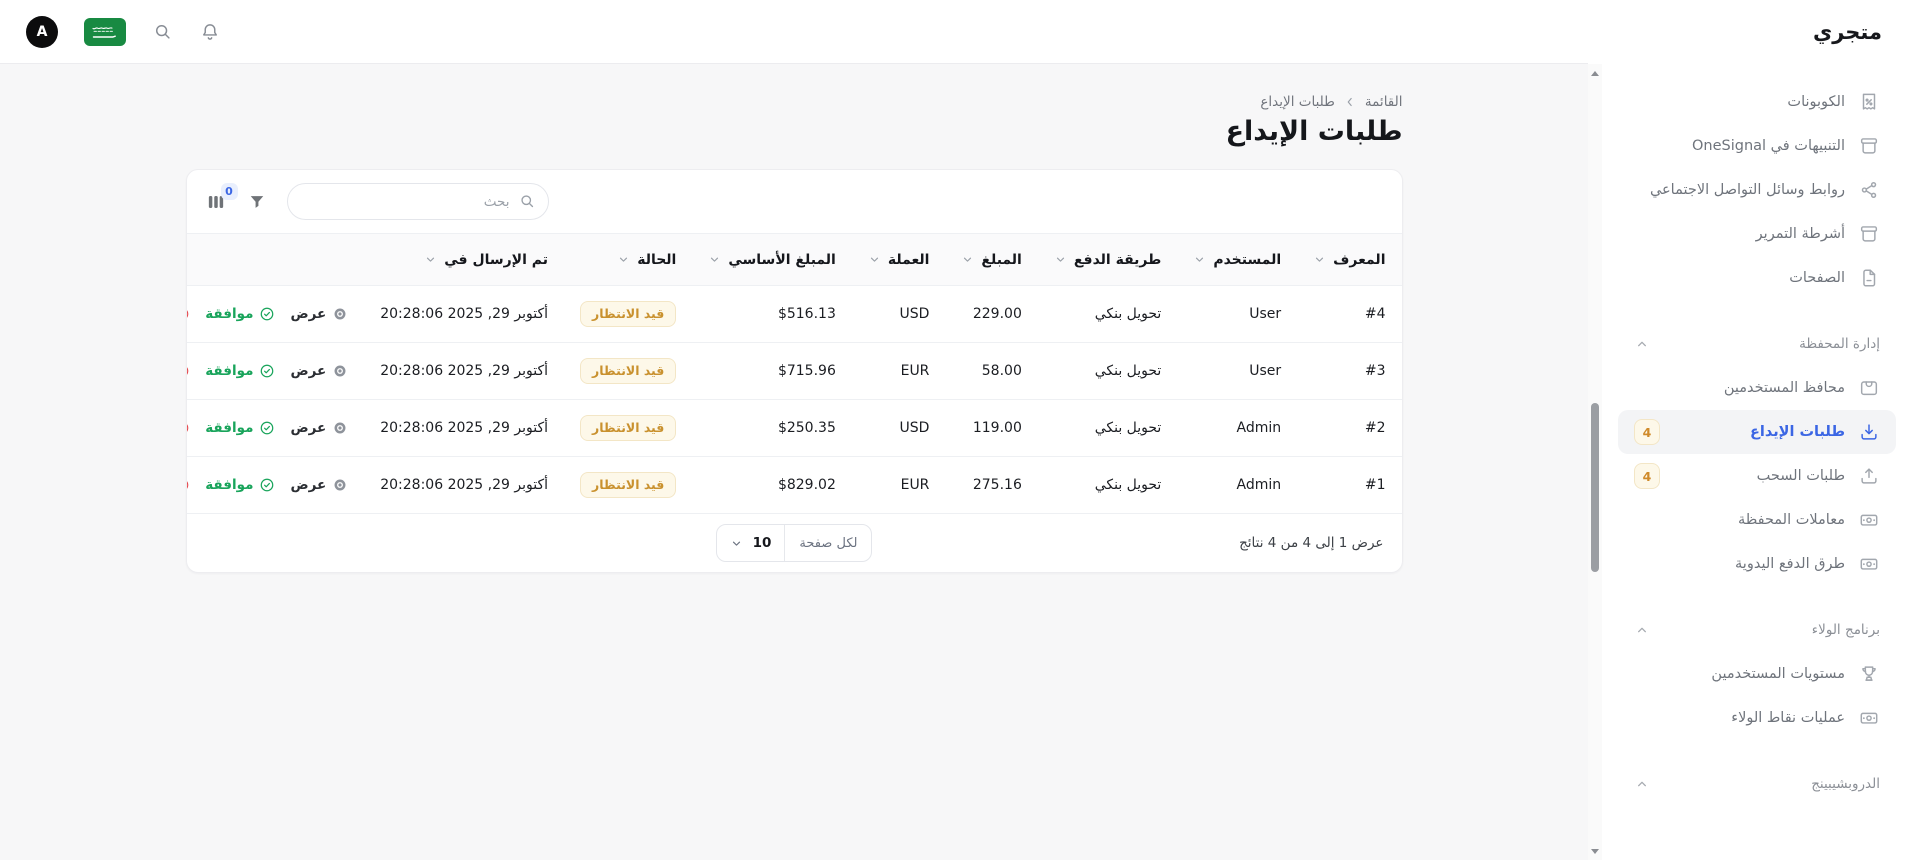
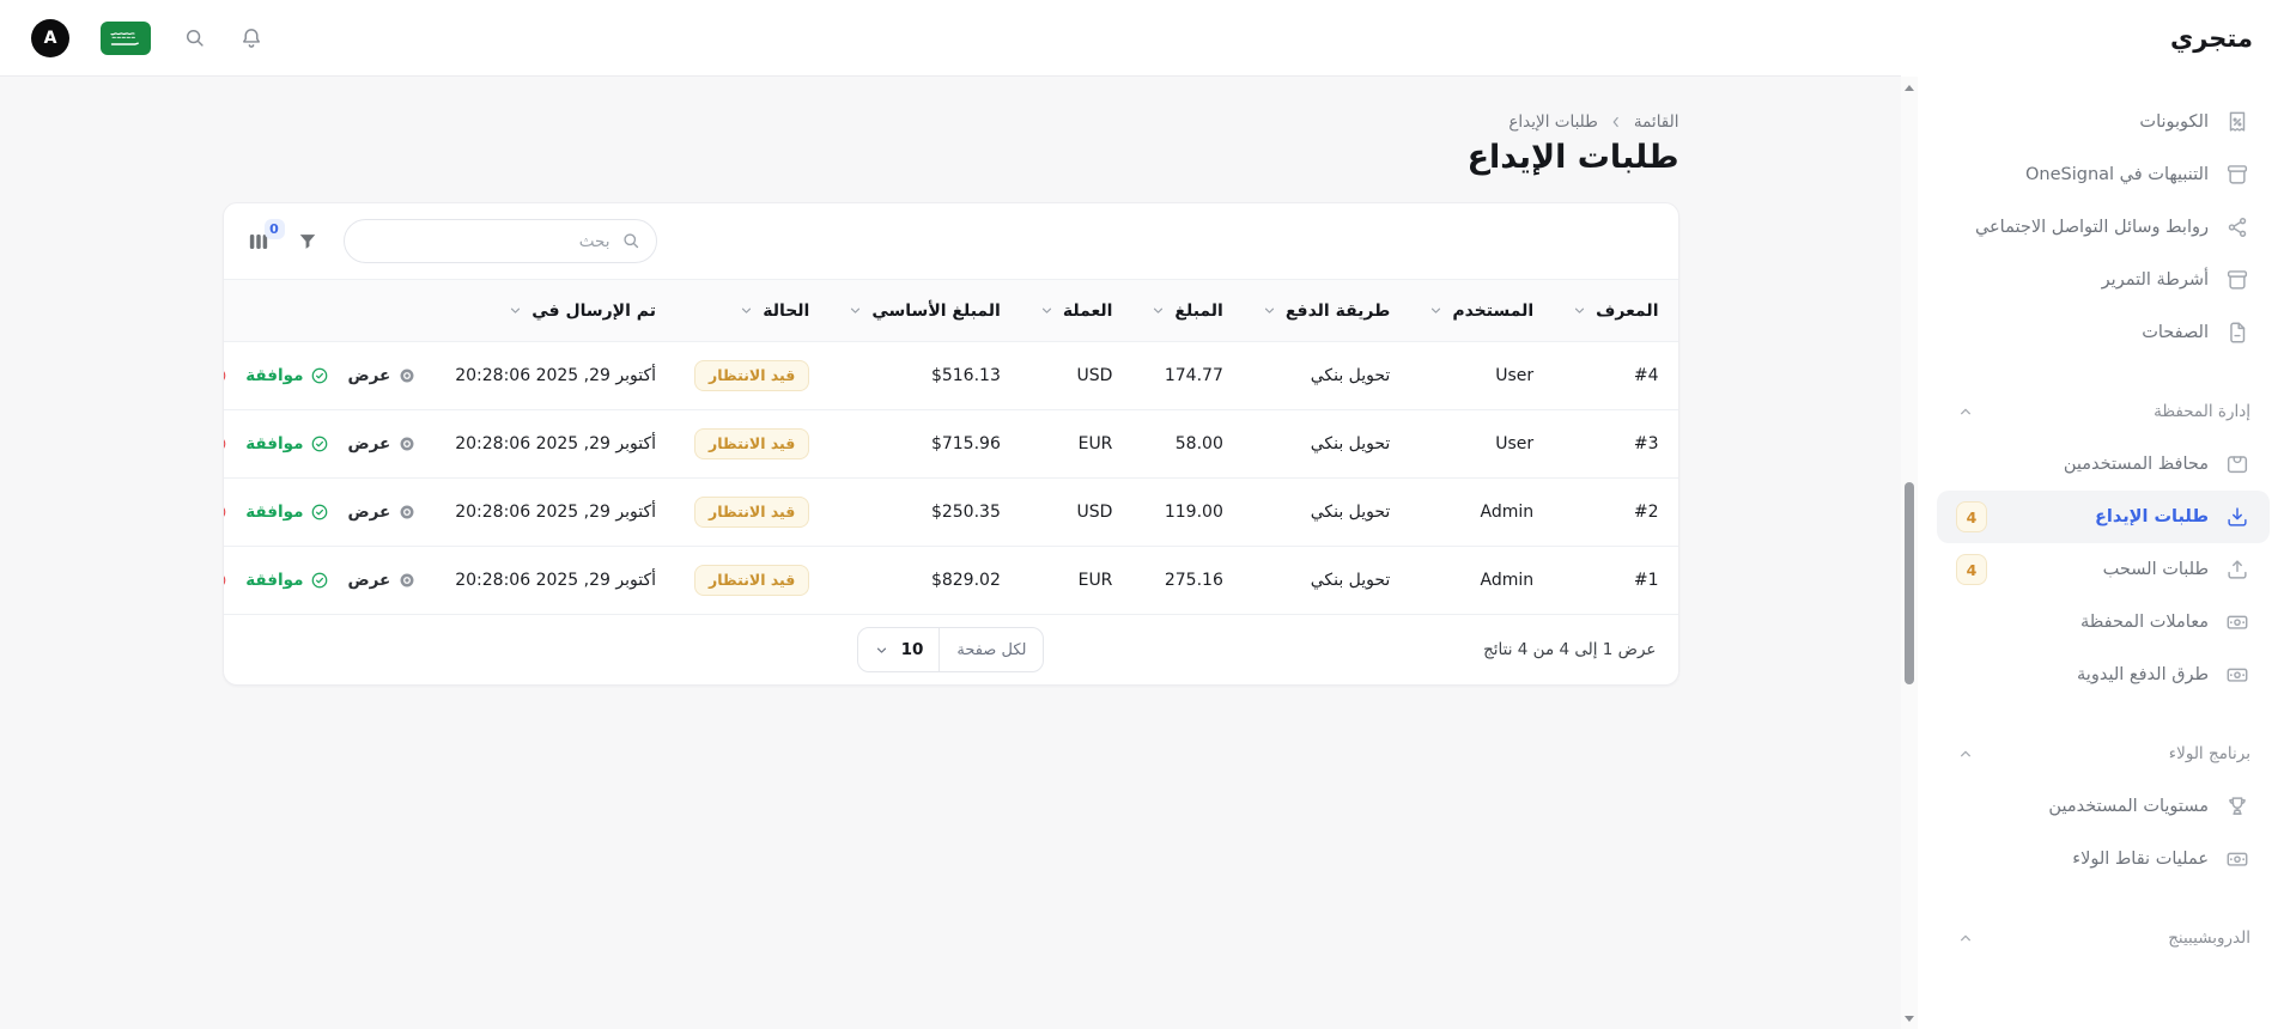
  متجري
  الكوبونات
  التنبيهات في OneSignal
  روابط وسائل التواصل الاجتماعي
  أشرطة التمرير
  الصفحات
  إدارة المحفظة
  محافظ المستخدمين
  طلبات الإيداع
  4
  طلبات السحب
  4
  معاملات المحفظة
  طرق الدفع اليدوية
  برنامج الولاء
  مستويات المستخدمين
  عمليات نقاط الولاء
  الدروبشيبينج
  A
  القائمة
  طلبات الإيداع
  طلبات الإيداع
  0
  المعرف	المستخدم	طريقة الدفع	المبلغ	العملة	المبلغ الأساسي	الحالة	تم الإرسال في
- #4	User	تحويل بنكي	229.00	USD	$516.13	قيد الانتظار	أكتوبر 29, 2025 20:28:06	عرضموافقة
+ #4	User	تحويل بنكي	174.77	USD	$516.13	قيد الانتظار	أكتوبر 29, 2025 20:28:06	عرضموافقة
  #3	User	تحويل بنكي	58.00	EUR	$715.96	قيد الانتظار	أكتوبر 29, 2025 20:28:06	عرضموافقة
  #2	Admin	تحويل بنكي	119.00	USD	$250.35	قيد الانتظار	أكتوبر 29, 2025 20:28:06	عرضموافقة
  #1	Admin	تحويل بنكي	275.16	EUR	$829.02	قيد الانتظار	أكتوبر 29, 2025 20:28:06	عرضموافقة
  عرض 1 إلى 4 من 4 نتائج
  لكل صفحة
  10
